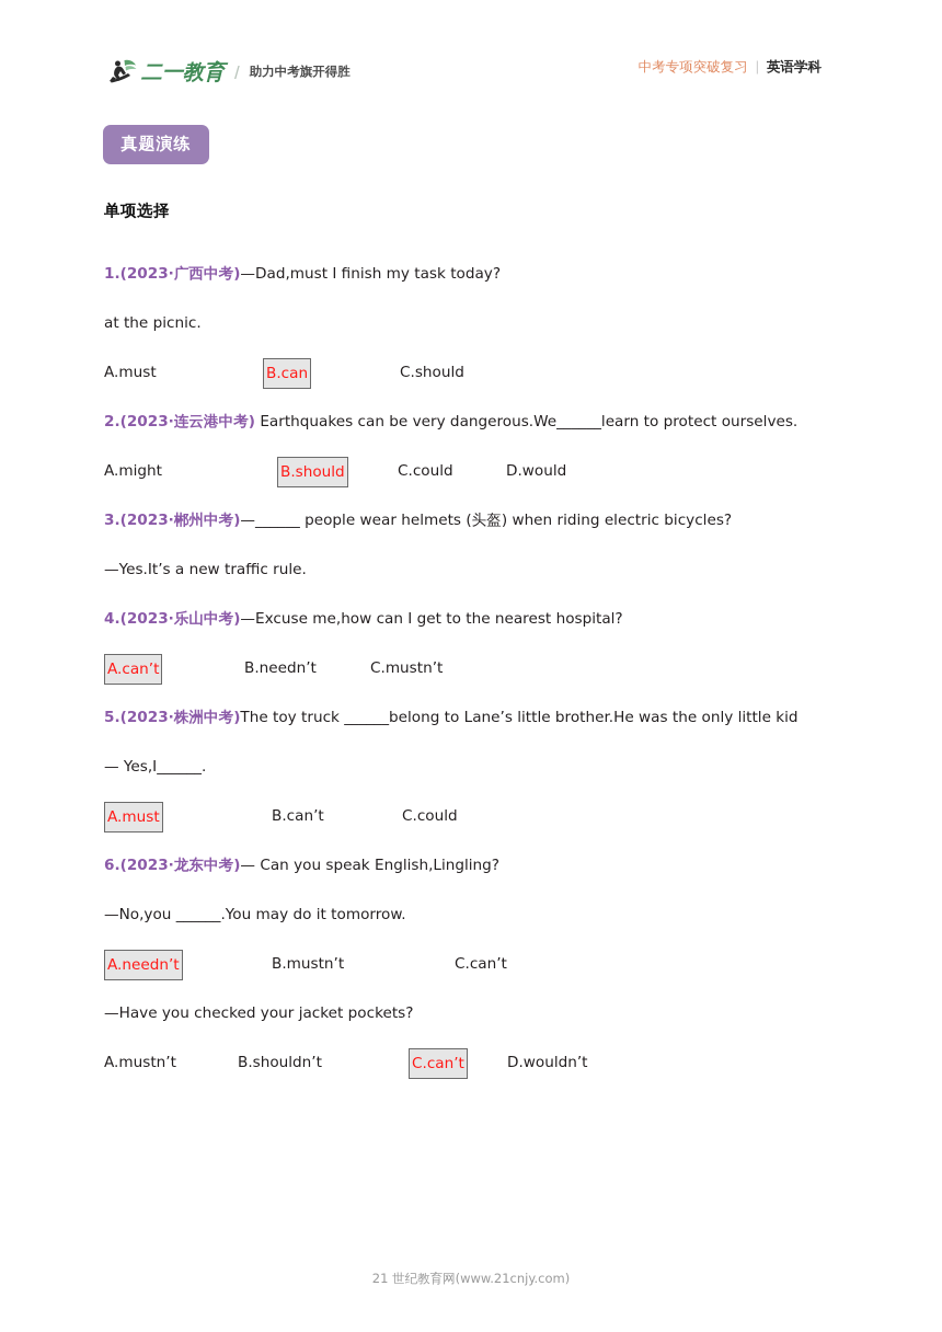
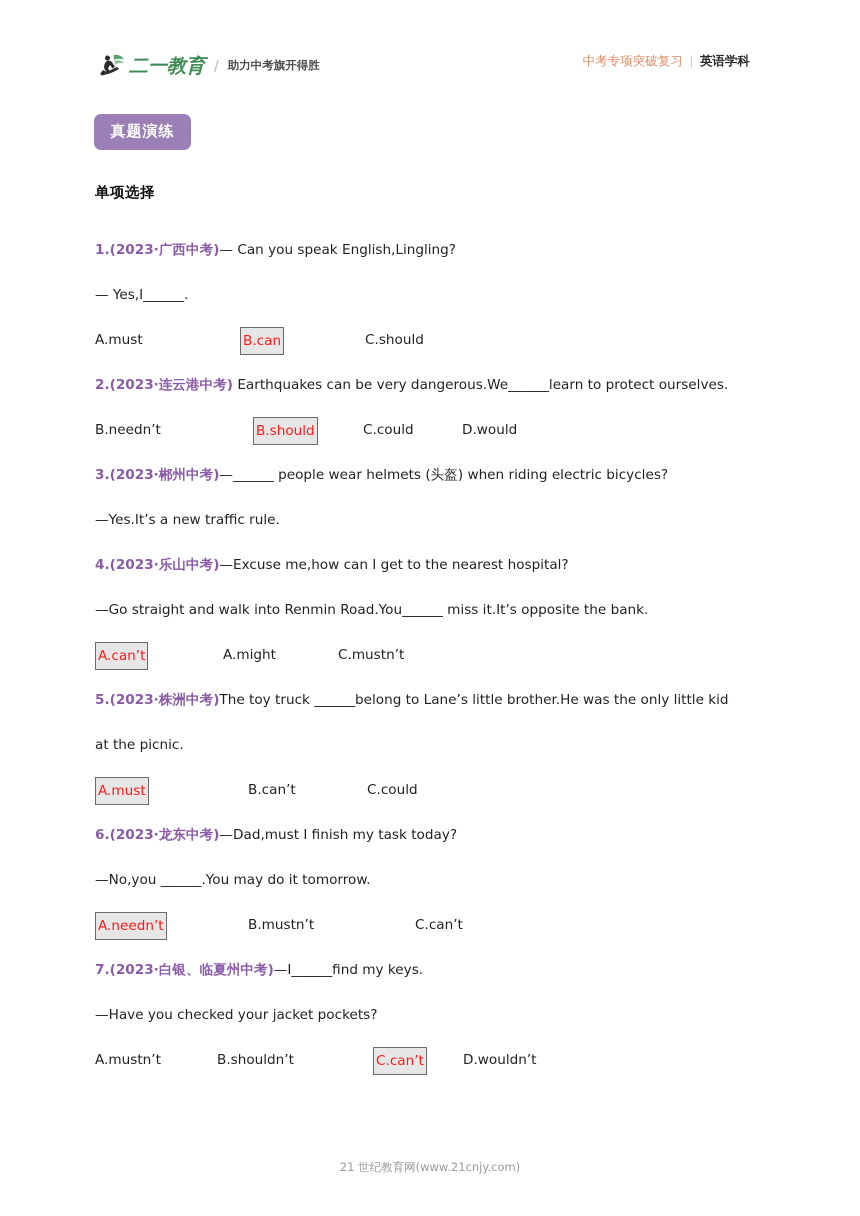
  二一教育
  /
  助力中考旗开得胜
  中考专项突破复习
  |
  英语学科
  真题演练
  单项选择
- 1.(2023·广西中考)—Dad,must I finish my task today?
+ 1.(2023·广西中考)— Can you speak English,Lingling?
- at the picnic.
+ — Yes,I______.
  A.must
  B.can
  C.should
  2.(2023·连云港中考) Earthquakes can be very dangerous.We______learn to protect ourselves.
- A.might
+ B.needn’t
  B.should
  C.could
  D.would
  3.(2023·郴州中考)—______ people wear helmets (头盔) when riding electric bicycles?
  —Yes.It’s a new traffic rule.
  4.(2023·乐山中考)—Excuse me,how can I get to the nearest hospital?
+ —Go straight and walk into Renmin Road.You______ miss it.It’s opposite the bank.
  A.can’t
- B.needn’t
+ A.might
  C.mustn’t
  5.(2023·株洲中考)The toy truck ______belong to Lane’s little brother.He was the only little kid
- — Yes,I______.
+ at the picnic.
  A.must
  B.can’t
  C.could
- 6.(2023·龙东中考)— Can you speak English,Lingling?
+ 6.(2023·龙东中考)—Dad,must I finish my task today?
  —No,you ______.You may do it tomorrow.
  A.needn’t
  B.mustn’t
  C.can’t
+ 7.(2023·白银、临夏州中考)—I______find my keys.
  —Have you checked your jacket pockets?
  A.mustn’t
  B.shouldn’t
  C.can’t
  D.wouldn’t
  21 世纪教育网(www.21cnjy.com)
